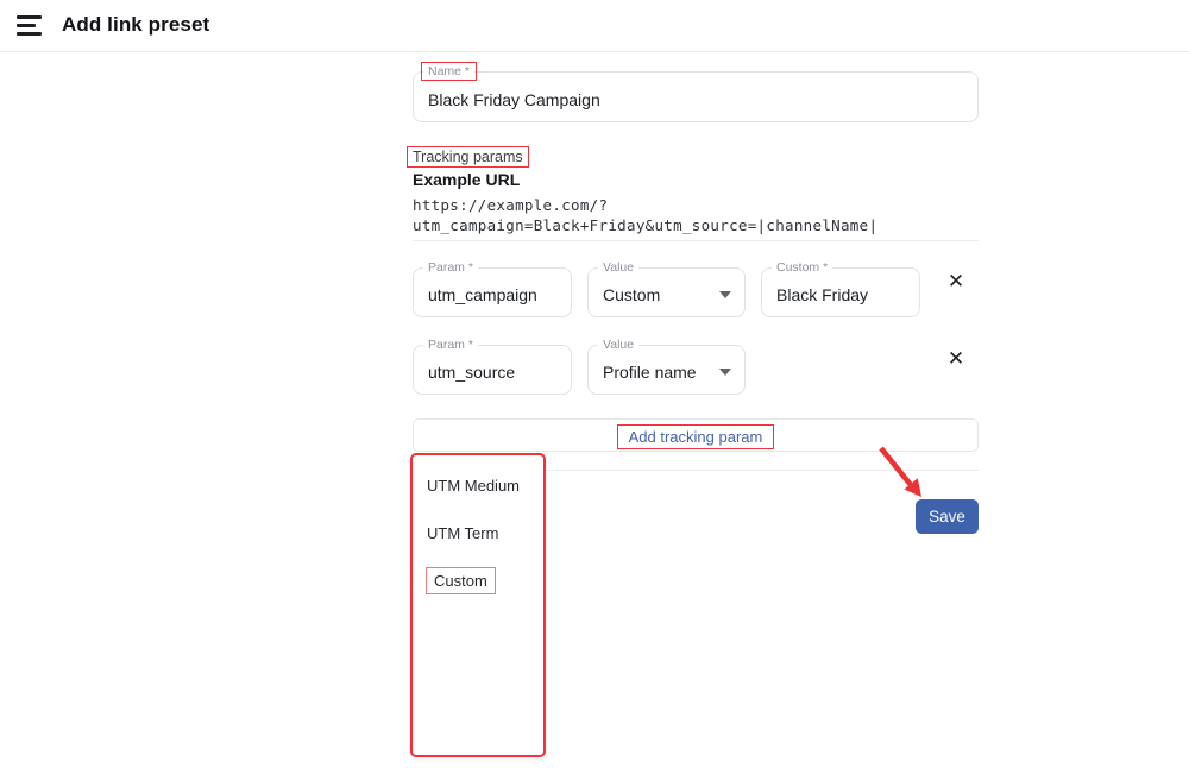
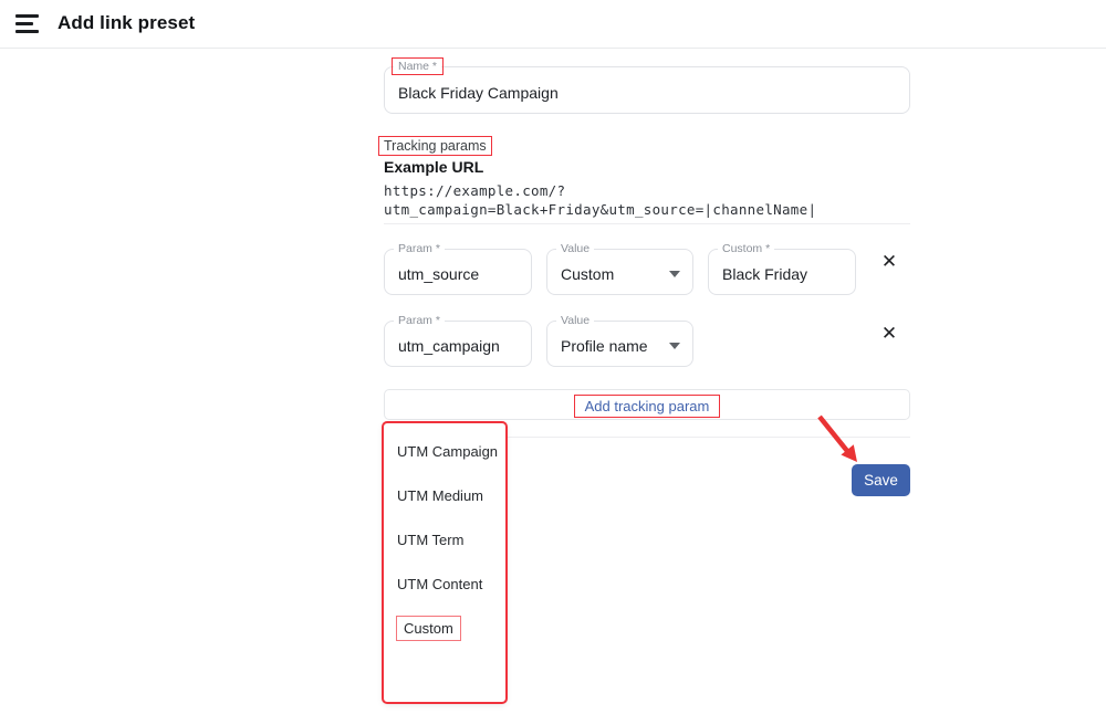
  Add link preset
  Name *
  Black Friday Campaign
  Tracking params
  Example URL
  https://example.com/?
  utm_campaign=Black+Friday&utm_source=|channelName|
  Param *
- utm_campaign
+ utm_source
  Value
  Custom
  Custom *
  Black Friday
  ✕
  Param *
- utm_source
+ utm_campaign
  Value
  Profile name
  ✕
  Add tracking param
+ UTM Campaign
  UTM Medium
  UTM Term
+ UTM Content
  Custom
  Save
